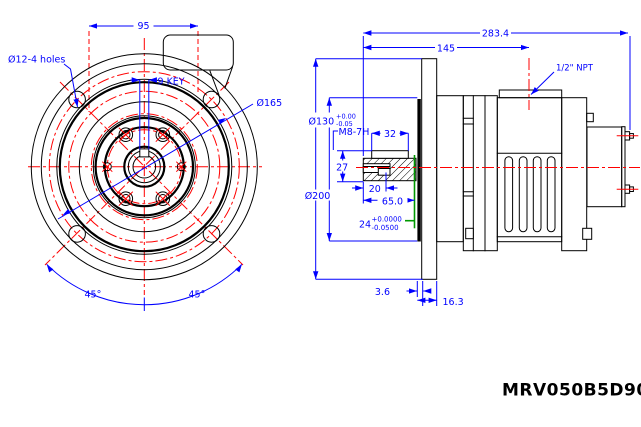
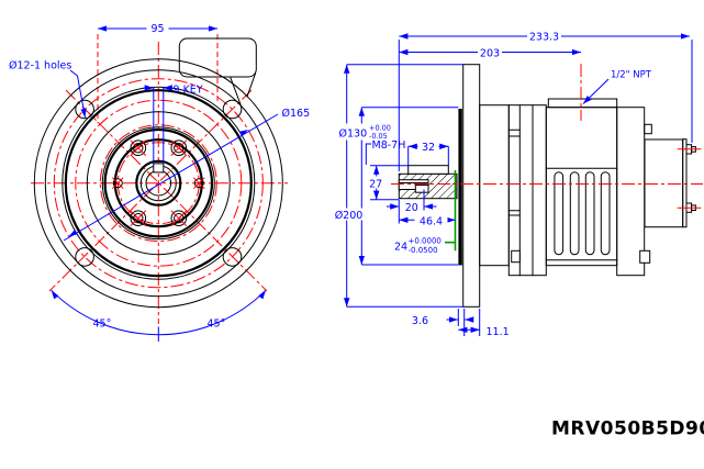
  95
- Ø12-4 holes
+ Ø12-1 holes
  9 KEY
  Ø165
  45°
  45°
- 283.4
+ 233.3
- 145
+ 203
  1/2" NPT
  Ø200
  Ø130
  +0.00
  -0.05
  M8-7H
  32
  27
  20
- 65.0
+ 46.4
  24
  +0.0000
  -0.0500
  3.6
- 16.3
+ 11.1
  MRV050B5D9
